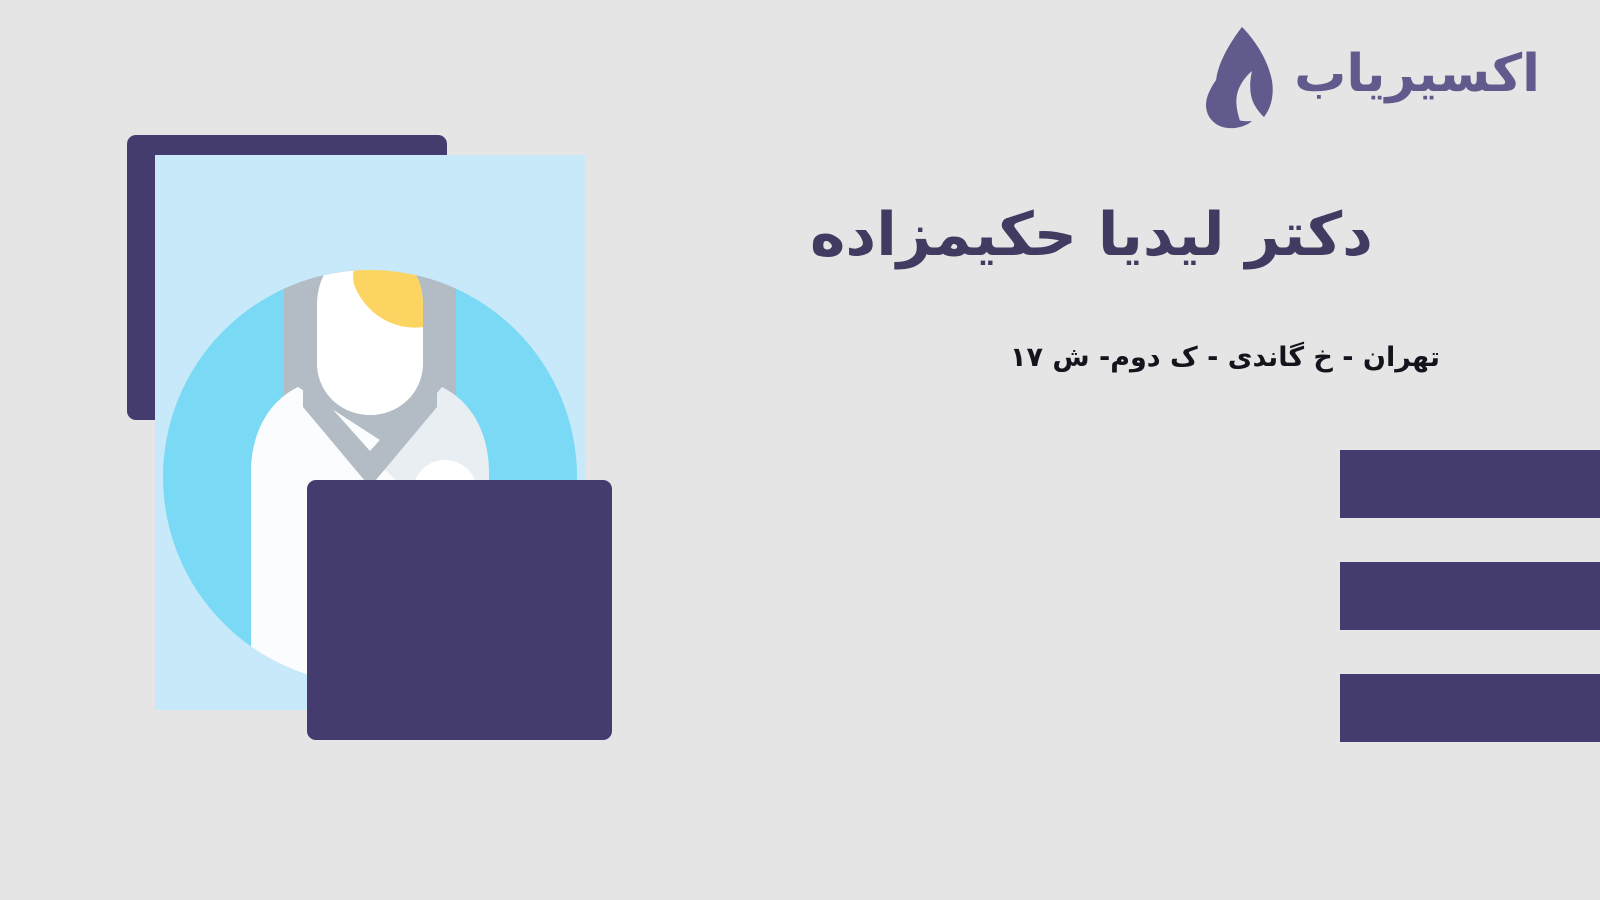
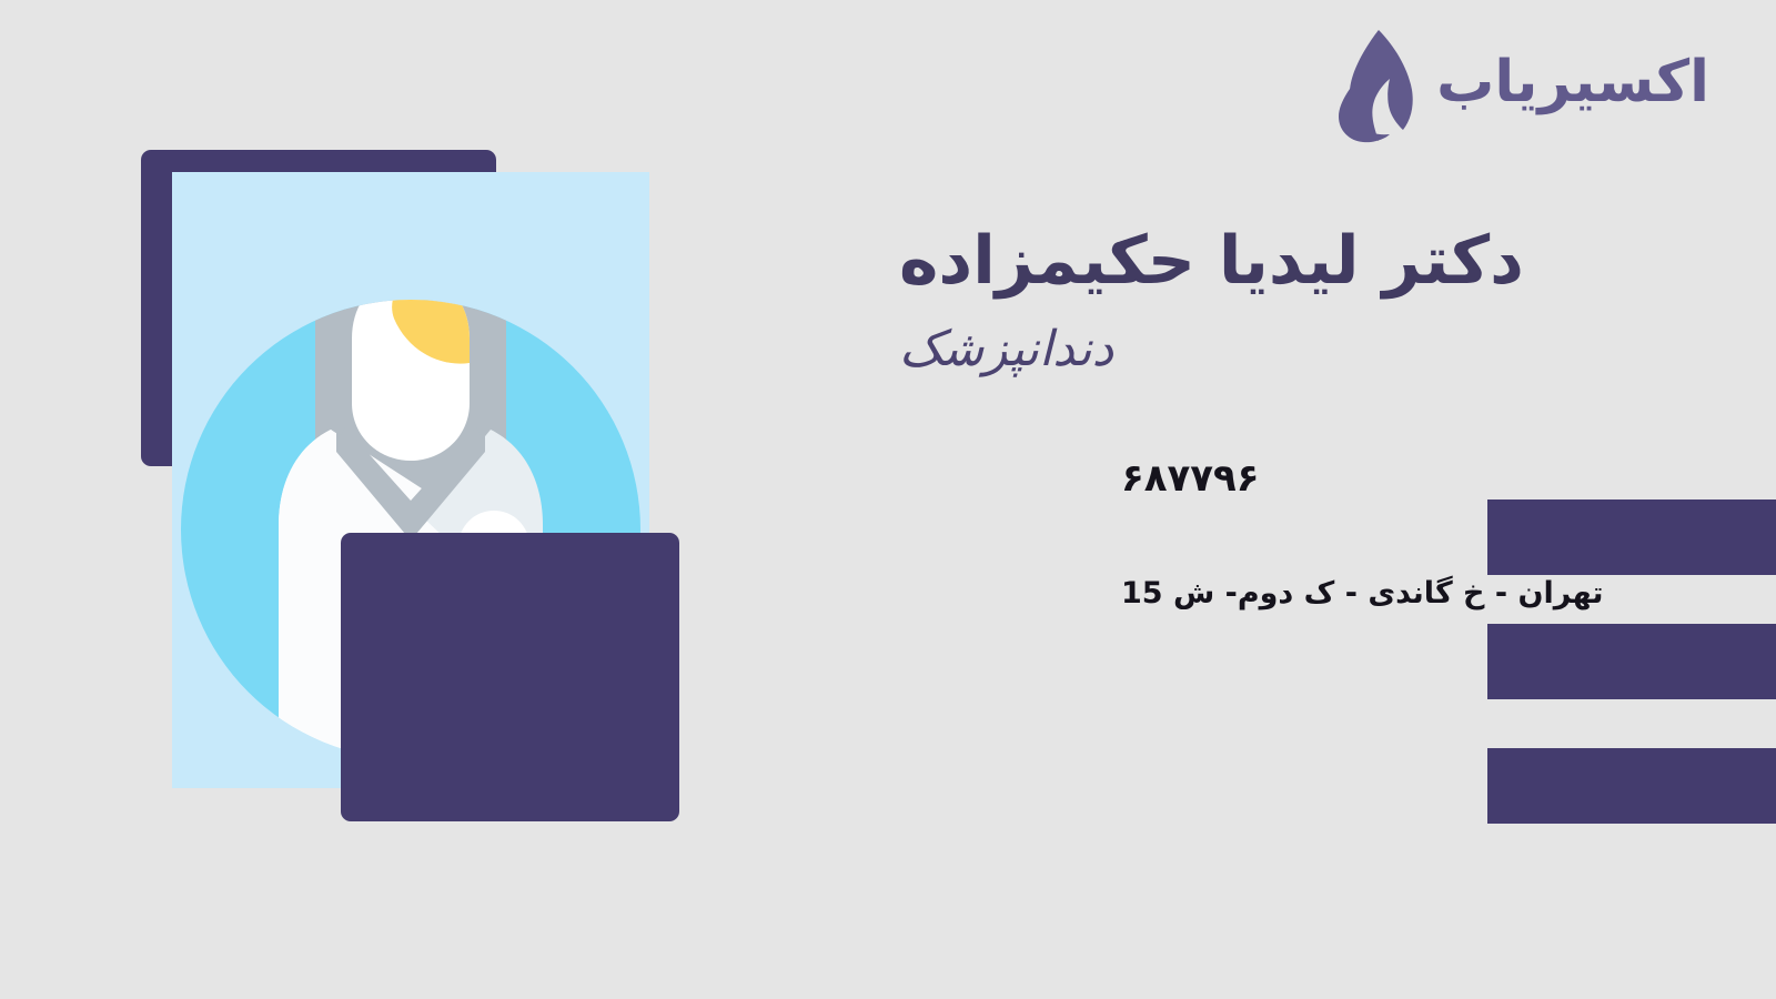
  اکسیریاب
  دکتر لیدیا حکیمزاده
+ دندانپزشک
+ ۶۸۷۷۹۶
- تهران - خ گاندی - ک دوم- ش ۱۷
+ تهران - خ گاندی - ک دوم- ش 15
